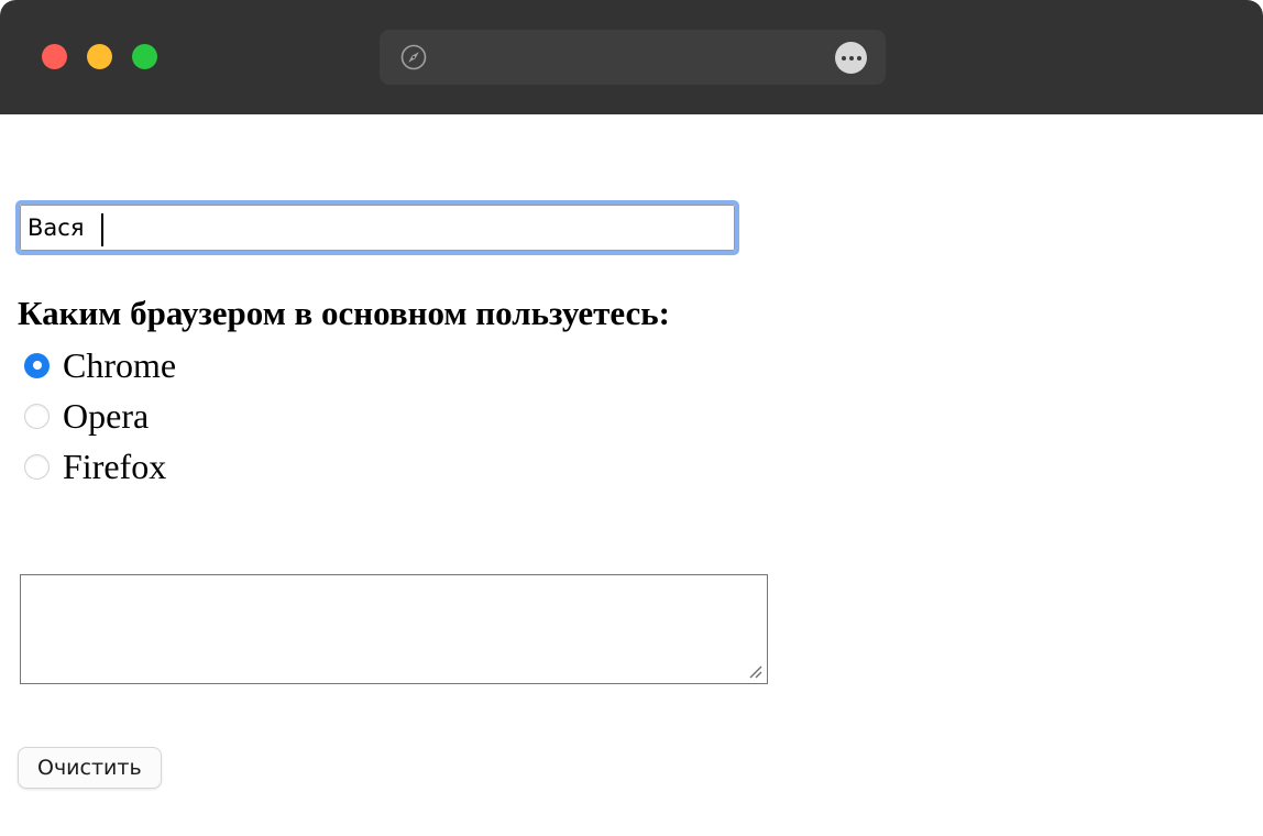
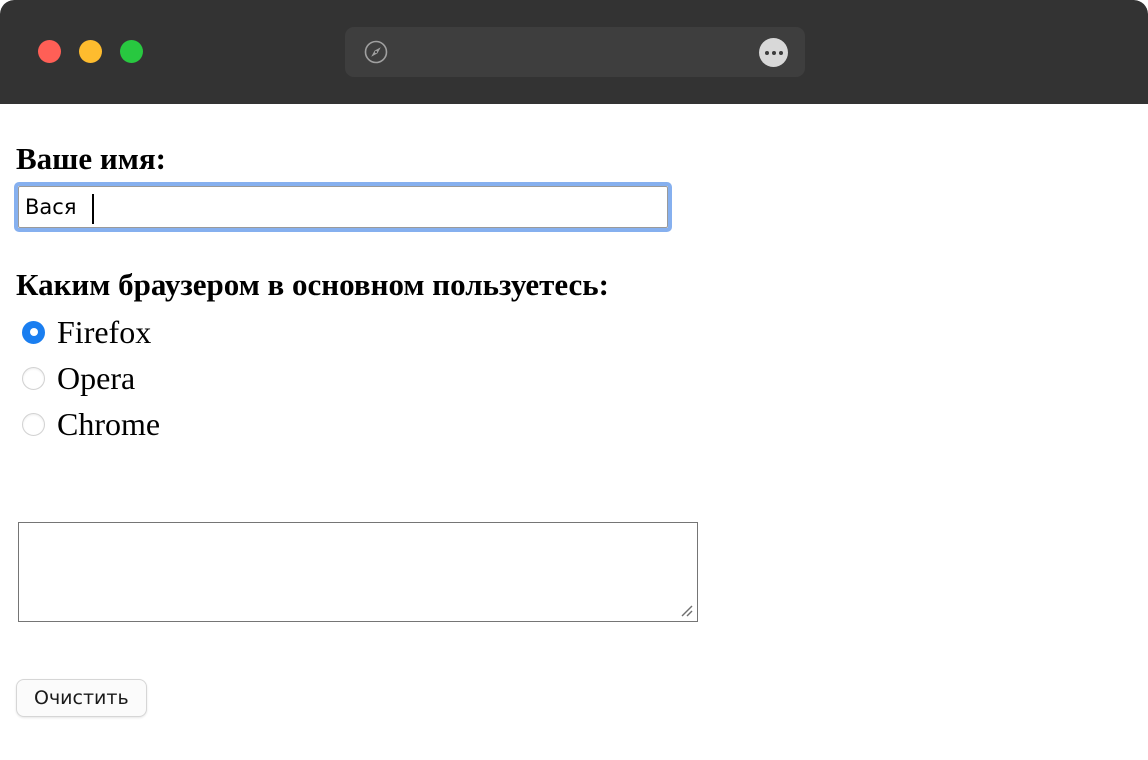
+ Ваше имя:
  Вася
  Каким браузером в основном пользуетесь:
- Chrome
+ Firefox
  Opera
- Firefox
+ Chrome
  Очистить
